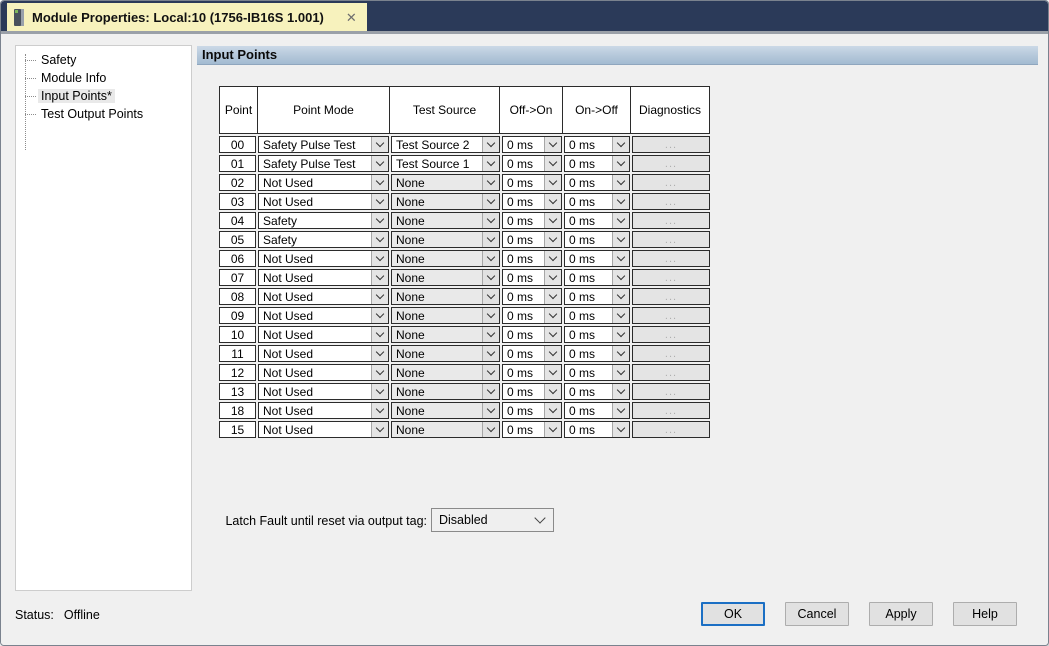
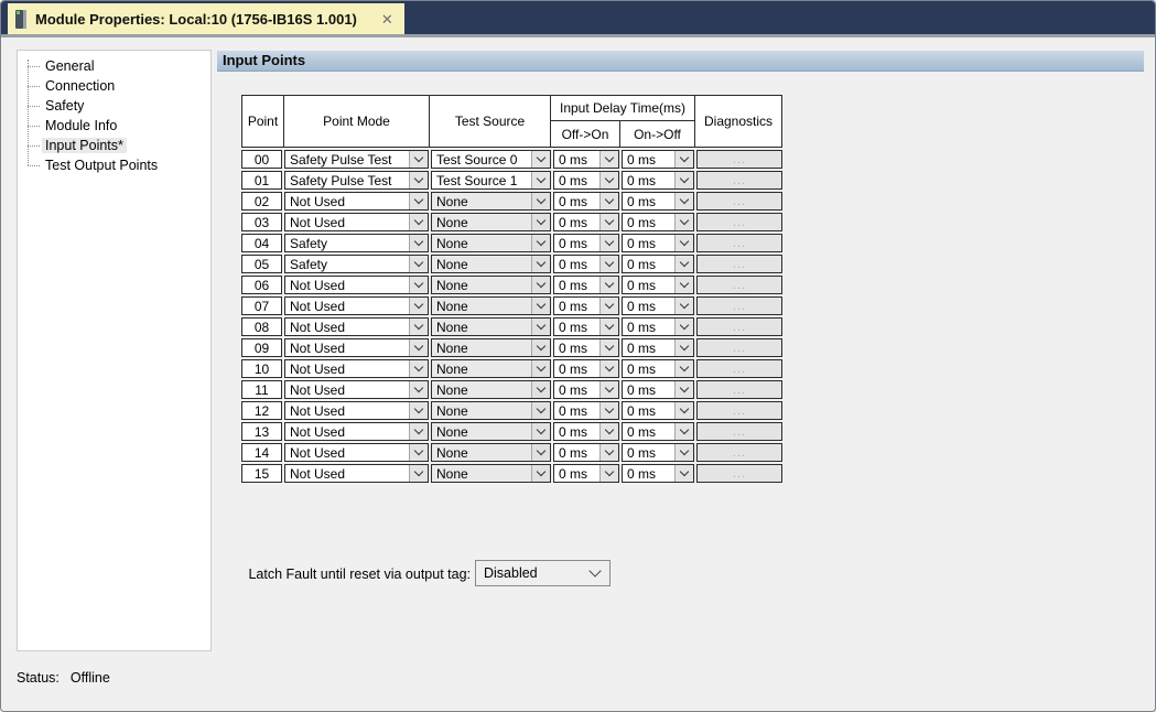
  Module Properties: Local:10 (1756-IB16S 1.001)
  ✕
+ General
+ Connection
  Safety
  Module Info
  Input Points*
  Test Output Points
  Input Points
  Point
  Point Mode
  Test Source
+ Input Delay Time(ms)
  Off->On
  On->Off
  Diagnostics
  00
  Safety Pulse Test
- Test Source 2
+ Test Source 0
  0 ms
  0 ms
  ...
  01
  Safety Pulse Test
  Test Source 1
  0 ms
  0 ms
  ...
  02
  Not Used
  None
  0 ms
  0 ms
  ...
  03
  Not Used
  None
  0 ms
  0 ms
  ...
  04
  Safety
  None
  0 ms
  0 ms
  ...
  05
  Safety
  None
  0 ms
  0 ms
  ...
  06
  Not Used
  None
  0 ms
  0 ms
  ...
  07
  Not Used
  None
  0 ms
  0 ms
  ...
  08
  Not Used
  None
  0 ms
  0 ms
  ...
  09
  Not Used
  None
  0 ms
  0 ms
  ...
  10
  Not Used
  None
  0 ms
  0 ms
  ...
  11
  Not Used
  None
  0 ms
  0 ms
  ...
  12
  Not Used
  None
  0 ms
  0 ms
  ...
  13
  Not Used
  None
  0 ms
  0 ms
  ...
- 18
+ 14
  Not Used
  None
  0 ms
  0 ms
  ...
  15
  Not Used
  None
  0 ms
  0 ms
  ...
  Latch Fault until reset via output tag:
  Disabled
  Status:
  Offline
- OK
- Cancel
- Apply
- Help
